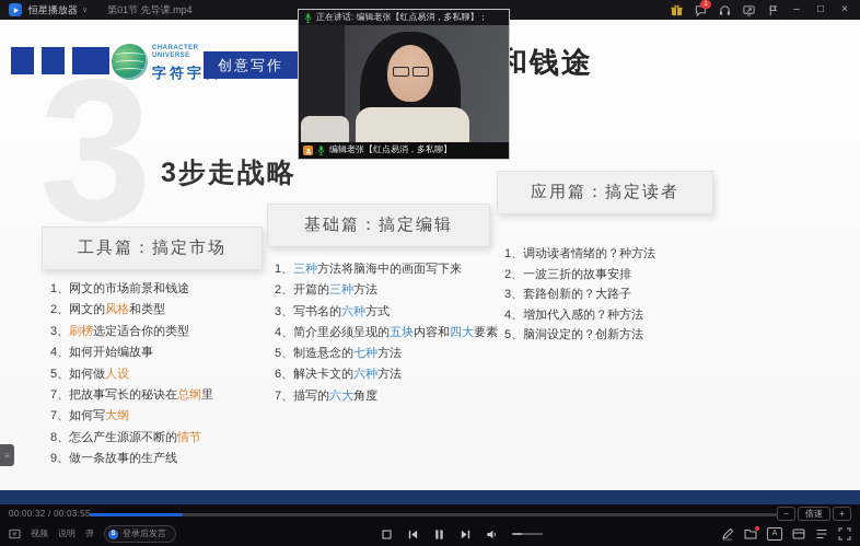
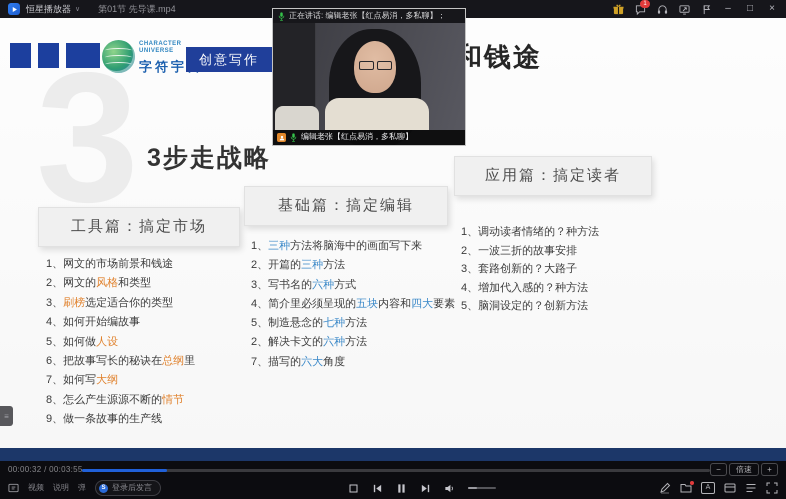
  恒星播放器
  第01节 先导课.mp4
  –
  □
  ×
  3
  字符宇
  创意写作
  和钱途
  3步走战略
  工具篇：搞定市场
  1、网文的市场前景和钱途
  2、网文的风格和类型
  3、刷榜选定适合你的类型
  4、如何开始编故事
  5、如何做人设
- 7、把故事写长的秘诀在总纲里
+ 6、把故事写长的秘诀在总纲里
  7、如何写大纲
  8、怎么产生源源不断的情节
  9、做一条故事的生产线
  基础篇：搞定编辑
  1、三种方法将脑海中的画面写下来
  2、开篇的三种方法
  3、写书名的六种方式
  4、简介里必须呈现的五块内容和四大要素
  5、制造悬念的七种方法
- 6、解决卡文的六种方法
+ 2、解决卡文的六种方法
  7、描写的六大角度
  应用篇：搞定读者
  1、调动读者情绪的？种方法
  2、一波三折的故事安排
  3、套路创新的？大路子
  4、增加代入感的？种方法
  5、脑洞设定的？创新方法
  ≡
  正在讲话: 编辑老张【红点易消，多私聊】；
  编辑老张【红点易消，多私聊】
  00:00:32 / 00:03:55
  −
  倍速
  +
  视频
  说明
  弹
  登录后发言
